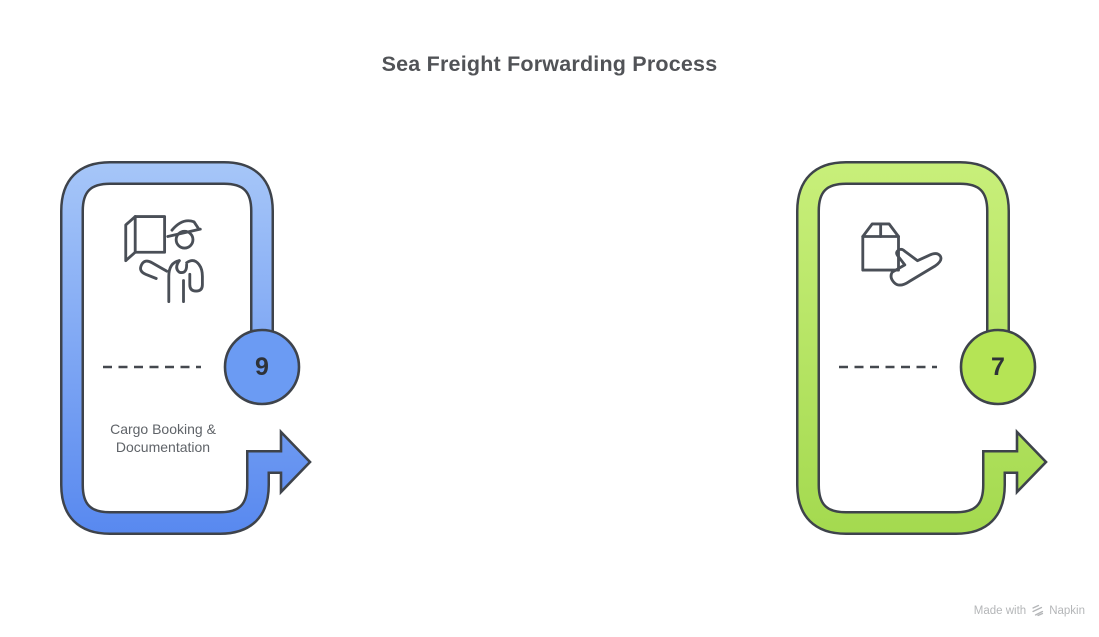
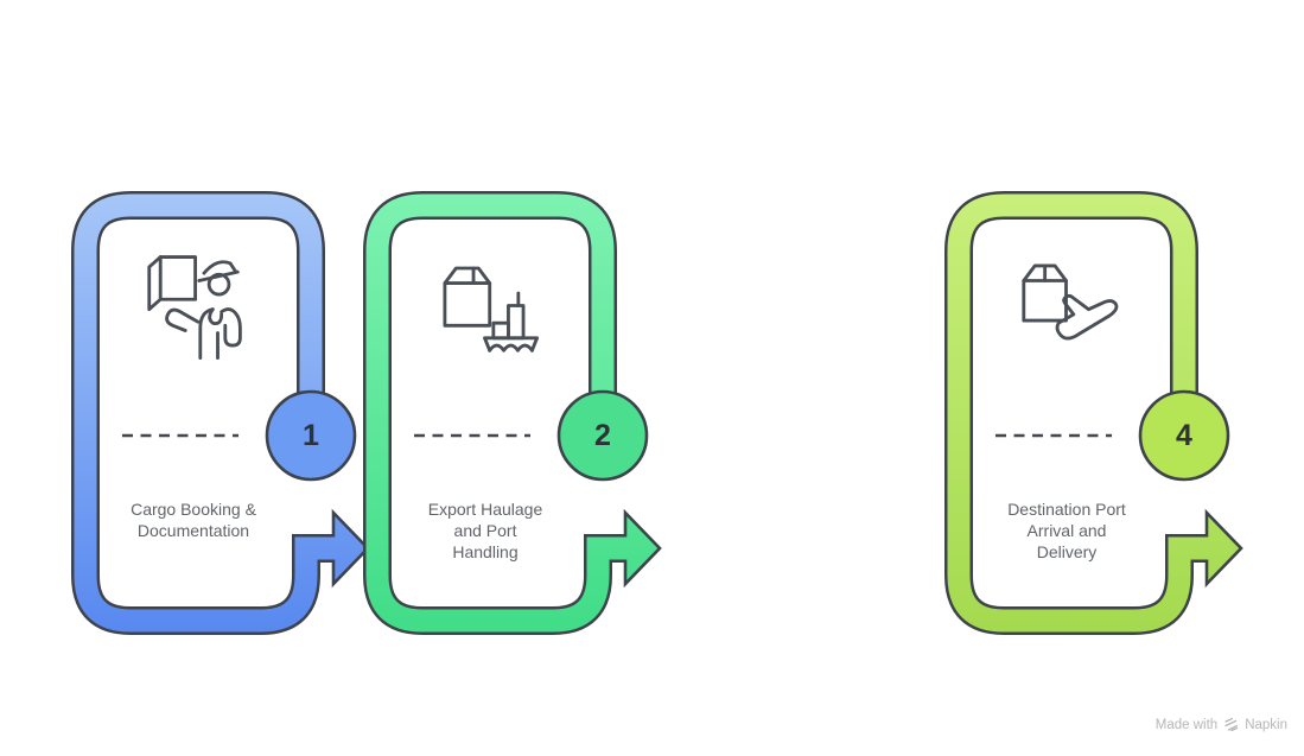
- Sea Freight Forwarding Process
- 9
+ 1
  Cargo Booking &
  Documentation
+ 2
+ Export Haulage
+ and Port
+ Handling
- 7
+ 4
+ Destination Port
+ Arrival and
+ Delivery
  Made with
  Napkin
